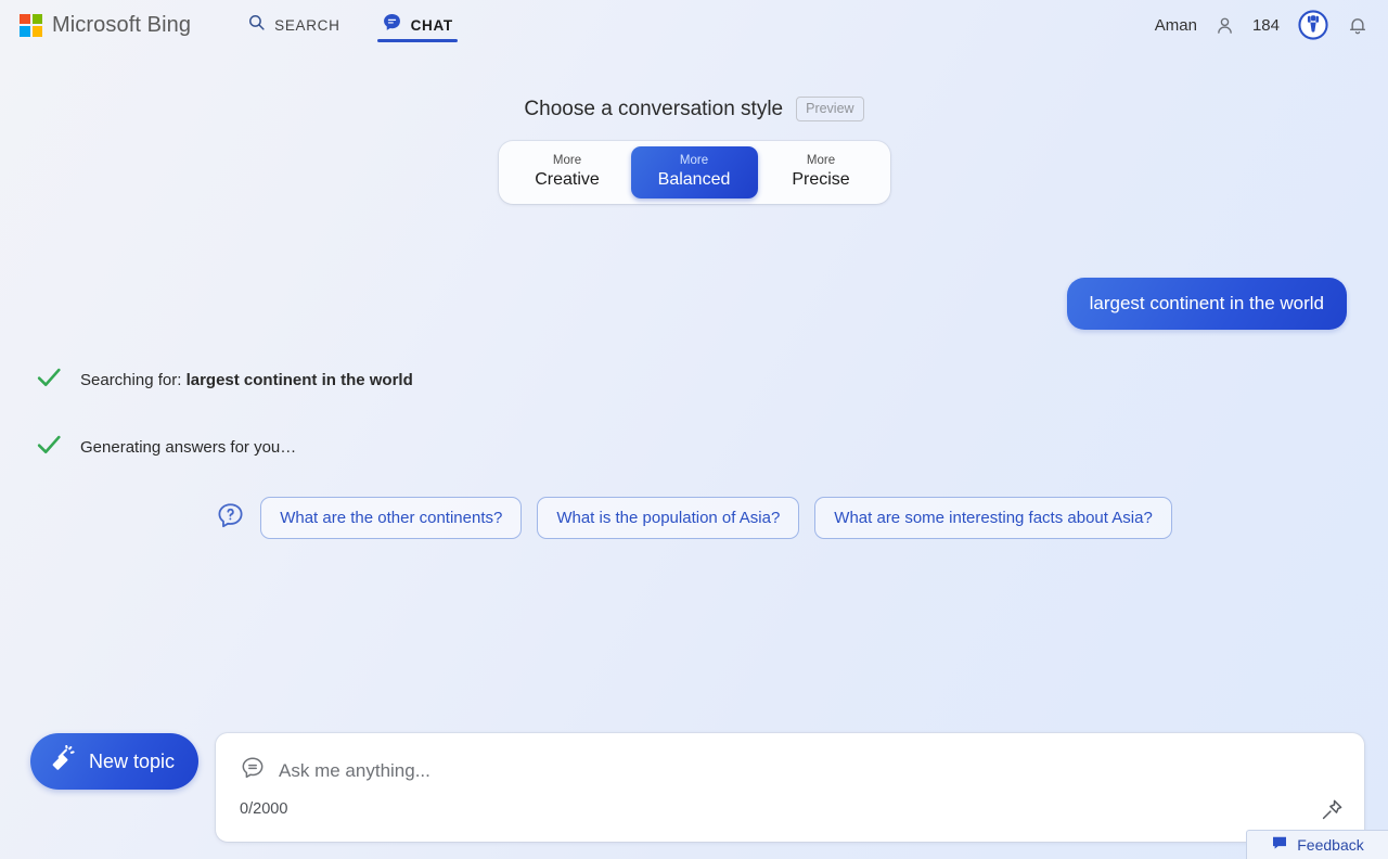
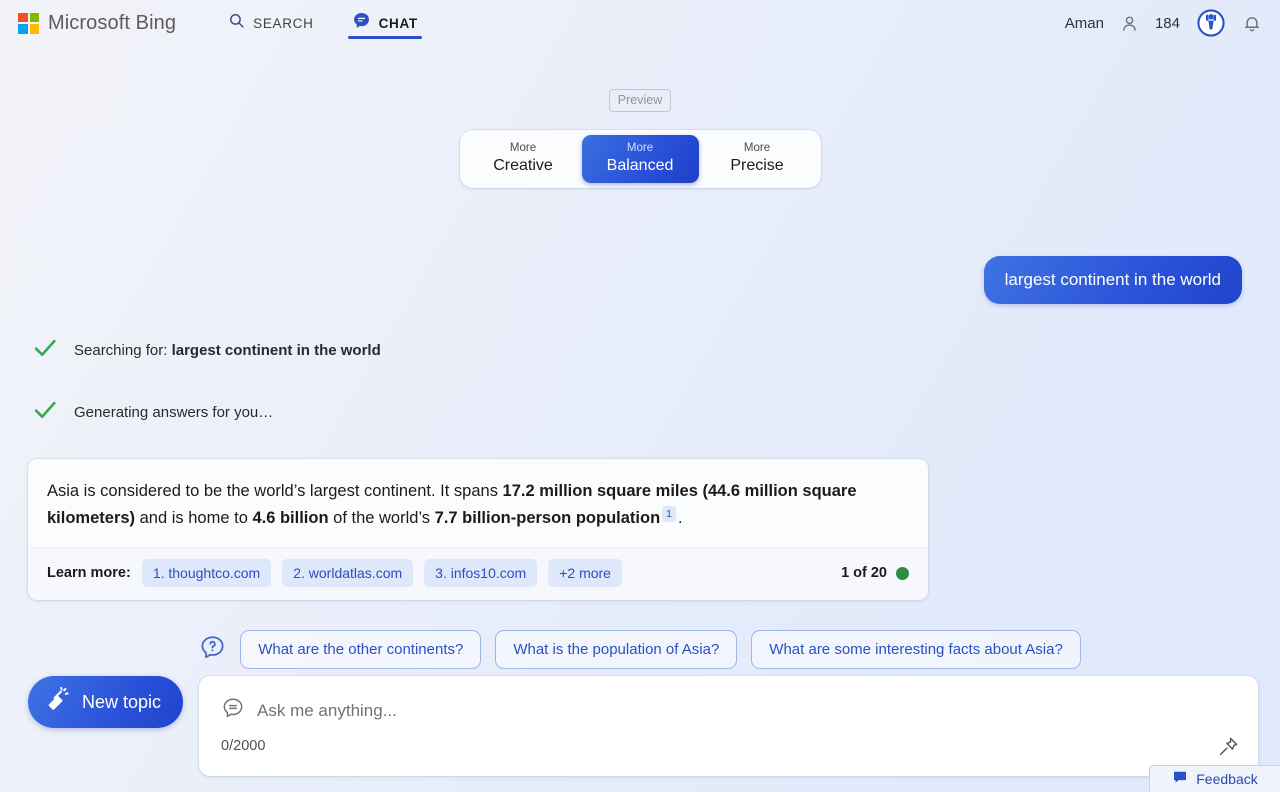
  Microsoft Bing
  SEARCH
  CHAT
  Aman
  184
- Choose a conversation style
  Preview
  More
  Creative
  More
  Balanced
  More
  Precise
  largest continent in the world
  Searching for: largest continent in the world
  Generating answers for you…
+ Asia is considered to be the world’s largest continent. It spans 17.2 million square miles (44.6 million square kilometers) and is home to 4.6 billion of the world’s 7.7 billion-person population 1 .
+ Learn more:
+ 1. thoughtco.com
+ 2. worldatlas.com
+ 3. infos10.com
+ +2 more
+ 1 of 20
  What are the other continents?
  What is the population of Asia?
  What are some interesting facts about Asia?
  New topic
  Ask me anything...
  0/2000
  Feedback
